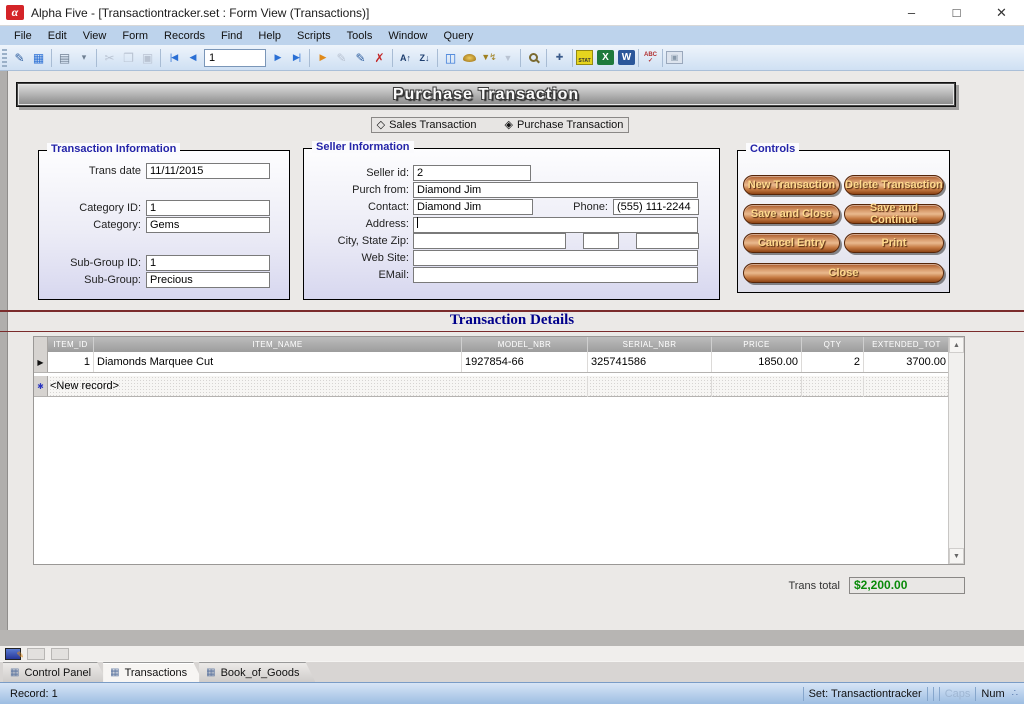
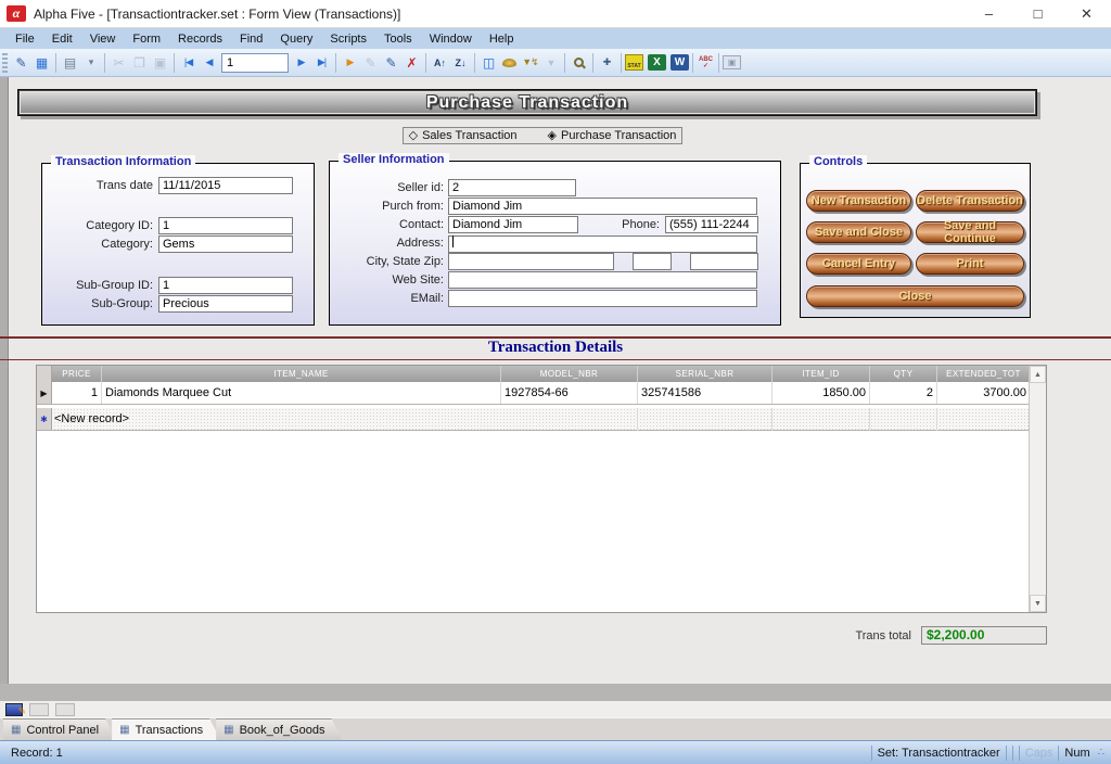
  α
  Alpha Five - [Transactiontracker.set : Form View (Transactions)]
  –
  □
  ✕
  File
  Edit
  View
  Form
  Records
  Find
- Help
+ Query
  Scripts
  Tools
  Window
- Query
+ Help
  ✎
  ▦
  ▤
  ▾
  ✂
  ❐
  ▣
  |◀
  ◀
  1
  ▶
  ▶|
  ▶
  ✎
  ✎
  ✗
  A↑
  Z↓
  ◫
  ▼↯
  ▼
  ✚
  X
  W
  ▣
  Purchase Transaction
  ◇
  Sales Transaction
  ◈
  Purchase Transaction
  Transaction Information
  Trans date
  11/11/2015
  Category ID:
  1
  Category:
  Gems
  Sub-Group ID:
  1
  Sub-Group:
  Precious
  Seller Information
  Seller id:
  2
  Purch from:
  Diamond Jim
  Contact:
  Diamond Jim
  Phone:
  (555) 111-2244
  Address:
  City, State Zip:
  Web Site:
  EMail:
  Controls
  New Transaction
  Delete Transaction
  Save and Close
  Save and Continue
  Cancel Entry
  Print
  Close
  Transaction Details
- ITEM_ID
+ PRICE
  ITEM_NAME
  MODEL_NBR
  SERIAL_NBR
- PRICE
+ ITEM_ID
  QTY
  EXTENDED_TOT
  ▶
  1
  Diamonds Marquee Cut
  1927854-66
  325741586
  1850.00
  2
  3700.00
  ✱
  <New record>
  Trans total
  $2,200.00
  ✎
  ▦
  Control Panel
  ▦
  Transactions
  ▦
  Book_of_Goods
  Record: 1
  Set: Transactiontracker
  Caps
  Num
  ∴
